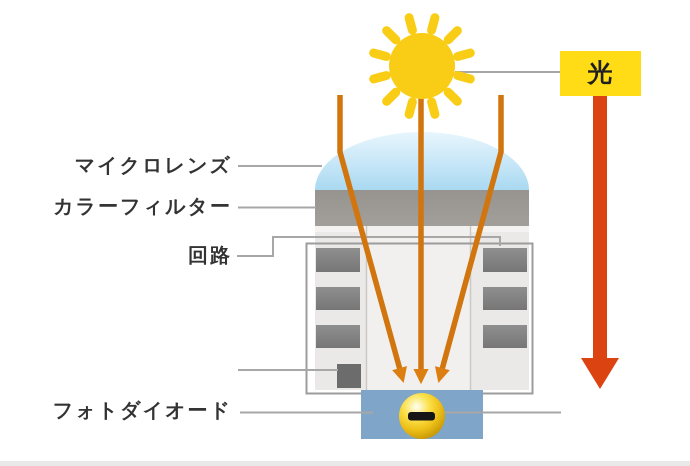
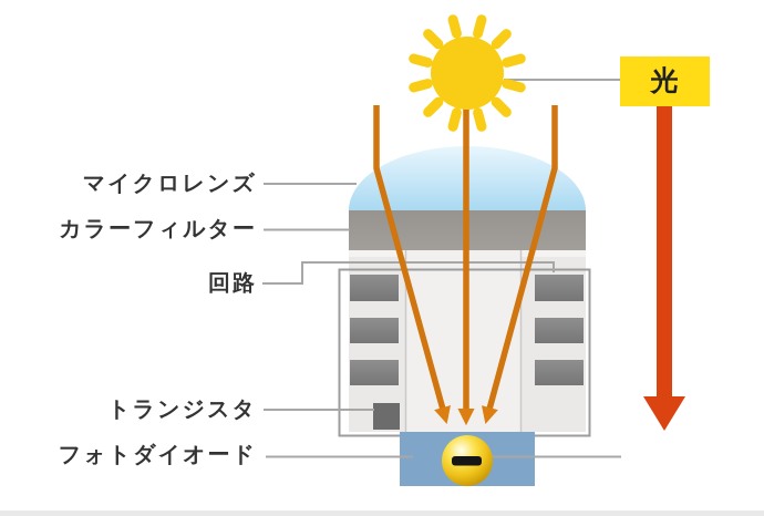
  マイクロレンズ
  カラーフィルター
  回路
+ トランジスタ
  フォトダイオード
  光
